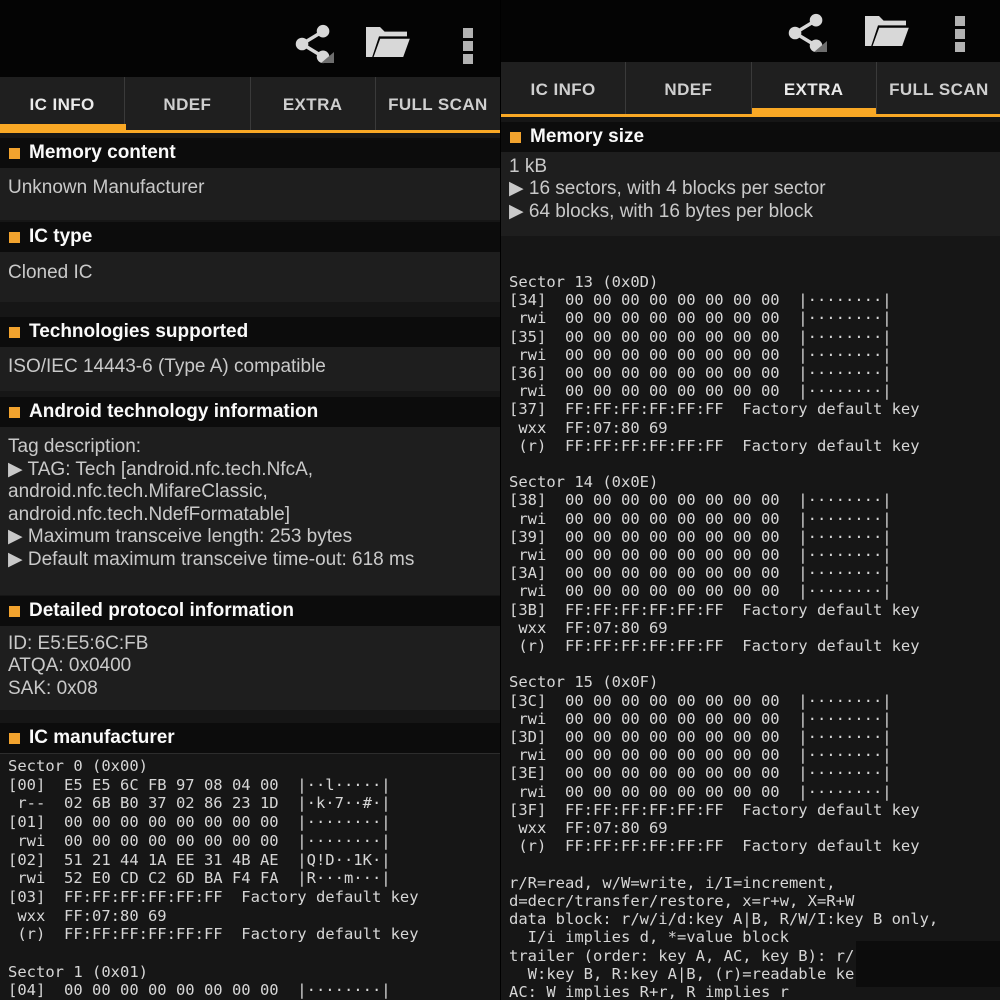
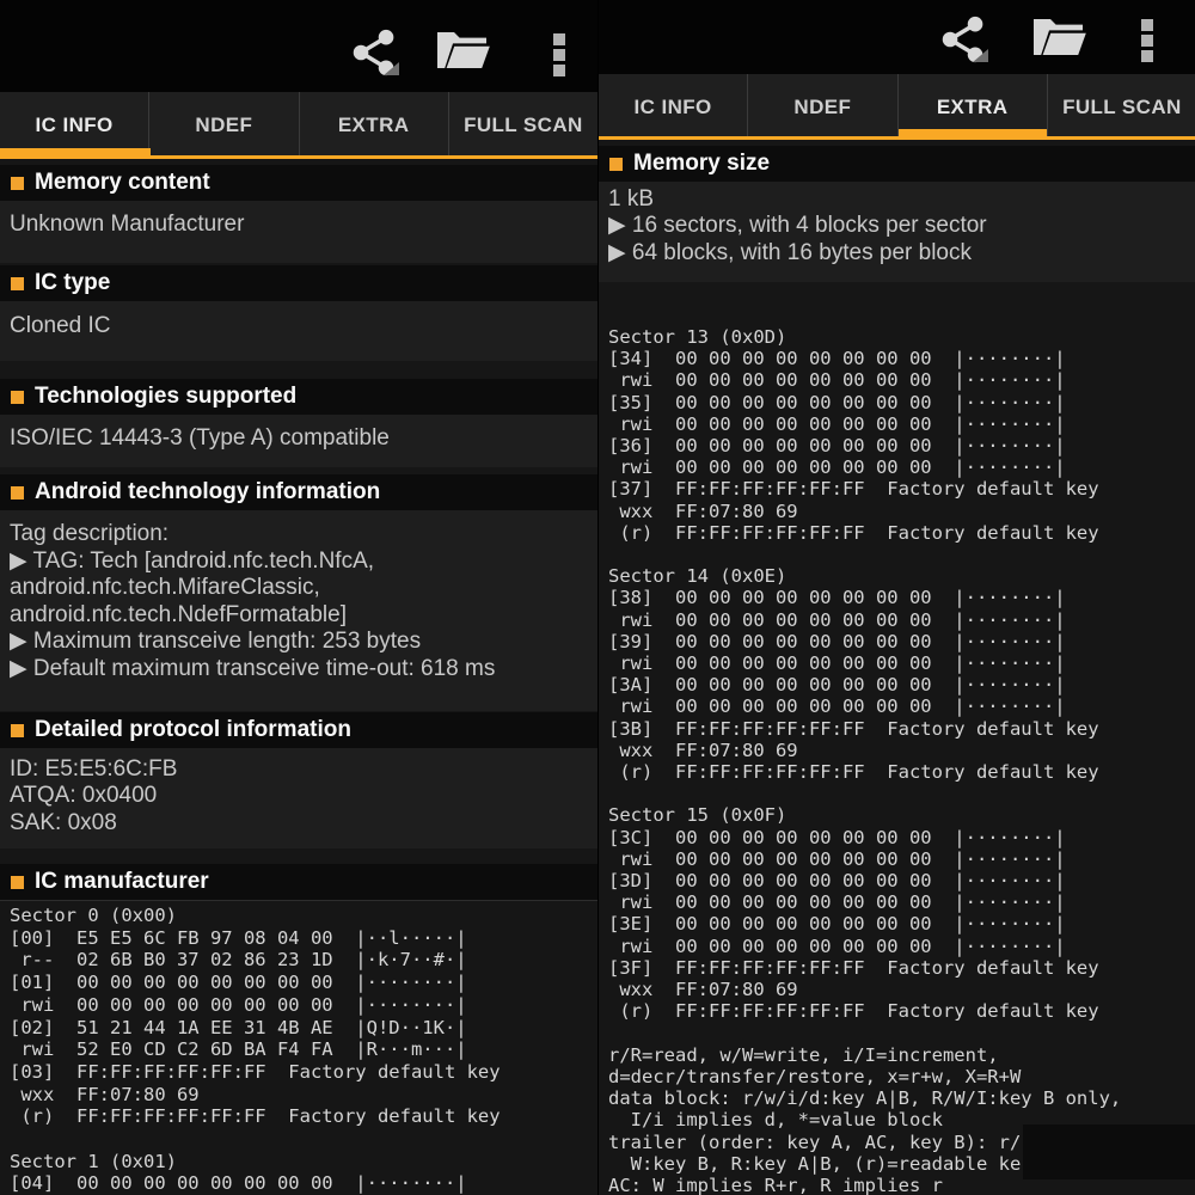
  IC INFO
  NDEF
  EXTRA
  FULL SCAN
  Memory content
  Unknown Manufacturer
  IC type
  Cloned IC
  Technologies supported
- ISO/IEC 14443-6 (Type A) compatible
+ ISO/IEC 14443-3 (Type A) compatible
  Android technology information
  Tag description:
  ▶ TAG: Tech [android.nfc.tech.NfcA,
  android.nfc.tech.MifareClassic,
  android.nfc.tech.NdefFormatable]
  ▶ Maximum transceive length: 253 bytes
  ▶ Default maximum transceive time-out: 618 ms
  Detailed protocol information
  ID: E5:E5:6C:FB
  ATQA: 0x0400
  SAK: 0x08
  IC manufacturer
  Sector 0 (0x00)
  [00] E5 E5 6C FB 97 08 04 00 |··l·····|
  r-- 02 6B B0 37 02 86 23 1D |·k·7··#·|
  [01] 00 00 00 00 00 00 00 00 |········|
  rwi 00 00 00 00 00 00 00 00 |········|
  [02] 51 21 44 1A EE 31 4B AE |Q!D··1K·|
  rwi 52 E0 CD C2 6D BA F4 FA |R···m···|
  [03] FF:FF:FF:FF:FF:FF Factory default key
  wxx FF:07:80 69
  (r) FF:FF:FF:FF:FF:FF Factory default key
  Sector 1 (0x01)
  [04] 00 00 00 00 00 00 00 00 |········|
  IC INFO
  NDEF
  EXTRA
  FULL SCAN
  Memory size
  1 kB
  ▶ 16 sectors, with 4 blocks per sector
  ▶ 64 blocks, with 16 bytes per block
  Sector 13 (0x0D)
  [34] 00 00 00 00 00 00 00 00 |········|
  rwi 00 00 00 00 00 00 00 00 |········|
  [35] 00 00 00 00 00 00 00 00 |········|
  rwi 00 00 00 00 00 00 00 00 |········|
  [36] 00 00 00 00 00 00 00 00 |········|
  rwi 00 00 00 00 00 00 00 00 |········|
  [37] FF:FF:FF:FF:FF:FF Factory default key
  wxx FF:07:80 69
  (r) FF:FF:FF:FF:FF:FF Factory default key
  Sector 14 (0x0E)
  [38] 00 00 00 00 00 00 00 00 |········|
  rwi 00 00 00 00 00 00 00 00 |········|
  [39] 00 00 00 00 00 00 00 00 |········|
  rwi 00 00 00 00 00 00 00 00 |········|
  [3A] 00 00 00 00 00 00 00 00 |········|
  rwi 00 00 00 00 00 00 00 00 |········|
  [3B] FF:FF:FF:FF:FF:FF Factory default key
  wxx FF:07:80 69
  (r) FF:FF:FF:FF:FF:FF Factory default key
  Sector 15 (0x0F)
  [3C] 00 00 00 00 00 00 00 00 |········|
  rwi 00 00 00 00 00 00 00 00 |········|
  [3D] 00 00 00 00 00 00 00 00 |········|
  rwi 00 00 00 00 00 00 00 00 |········|
  [3E] 00 00 00 00 00 00 00 00 |········|
  rwi 00 00 00 00 00 00 00 00 |········|
  [3F] FF:FF:FF:FF:FF:FF Factory default key
  wxx FF:07:80 69
  (r) FF:FF:FF:FF:FF:FF Factory default key
  r/R=read, w/W=write, i/I=increment,
  d=decr/transfer/restore, x=r+w, X=R+W
  data block: r/w/i/d:key A|B, R/W/I:key B only,
  I/i implies d, *=value block
  trailer (order: key A, AC, key B): r/
  W:key B, R:key A|B, (r)=readable ke
  AC: W implies R+r, R implies r
